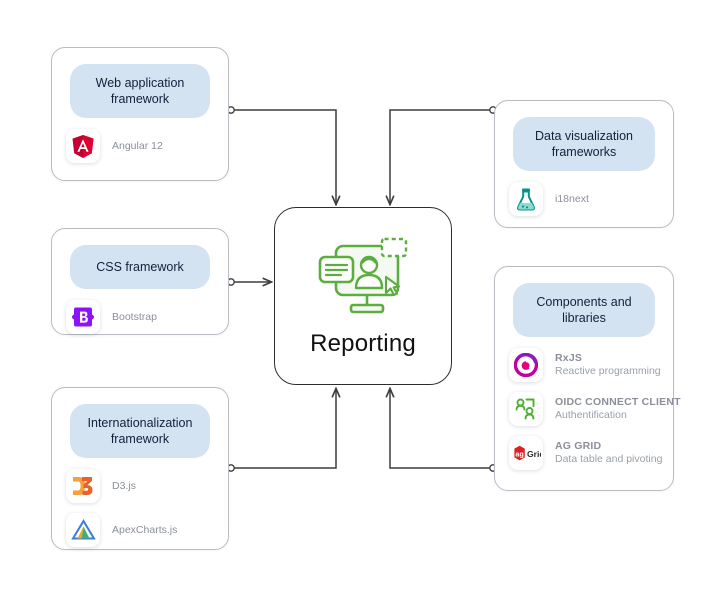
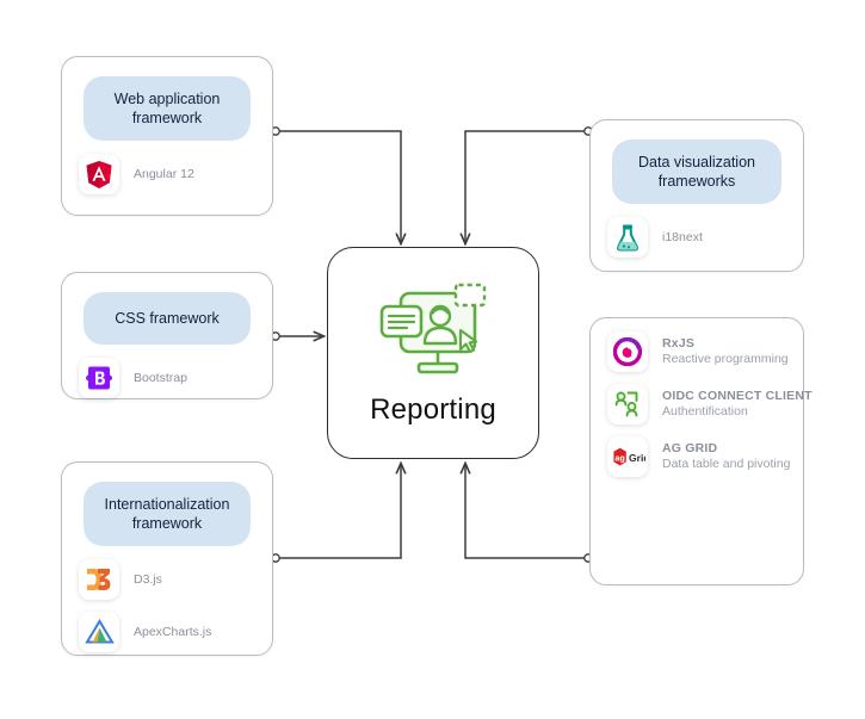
  Reporting
  Web application framework
  Angular 12
  CSS framework
  Bootstrap
  Internationalization framework
  D3.js
  ApexCharts.js
  Data visualization frameworks
  i18next
- Components and libraries
  RxJS
  Reactive programming
  OIDC CONNECT CLIENT
  Authentification
  ag
  Gri
  AG GRID
  Data table and pivoting
